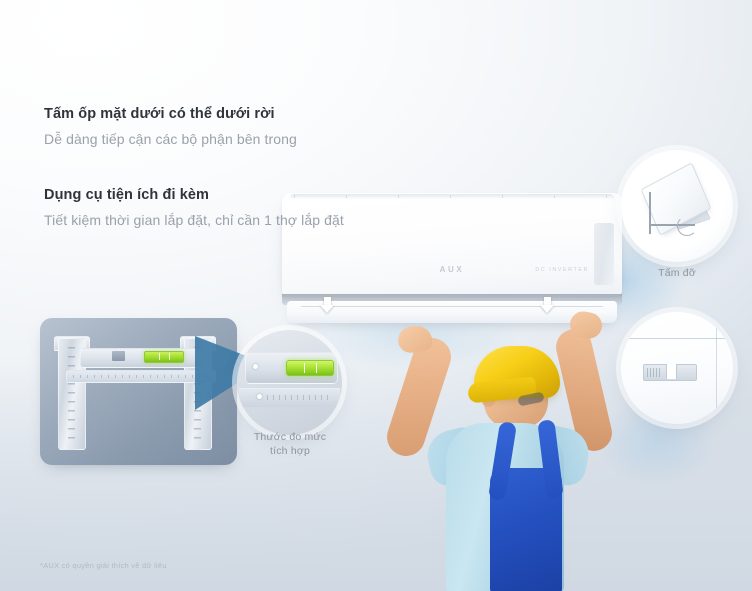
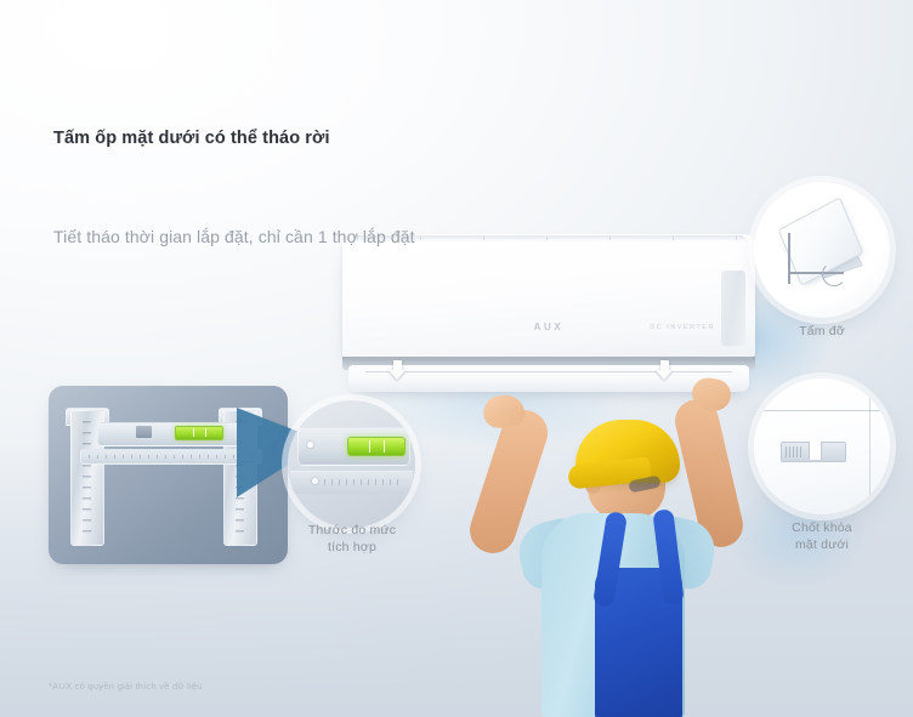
- Tấm ốp mặt dưới có thể dưới rời
+ Tấm ốp mặt dưới có thể tháo rời
- Dễ dàng tiếp cận các bộ phận bên trong
- Dụng cụ tiện ích đi kèm
- Tiết kiệm thời gian lắp đặt, chỉ cần 1 thợ lắp đặt
+ Tiết tháo thời gian lắp đặt, chỉ cần 1 thợ lắp đặt
  AUX
  Tấm đỡ
+ Chốt khóa
+ mặt dưới
  Thước đo mức
  tích hợp
  *AUX có quyền giải thích về dữ liệu
